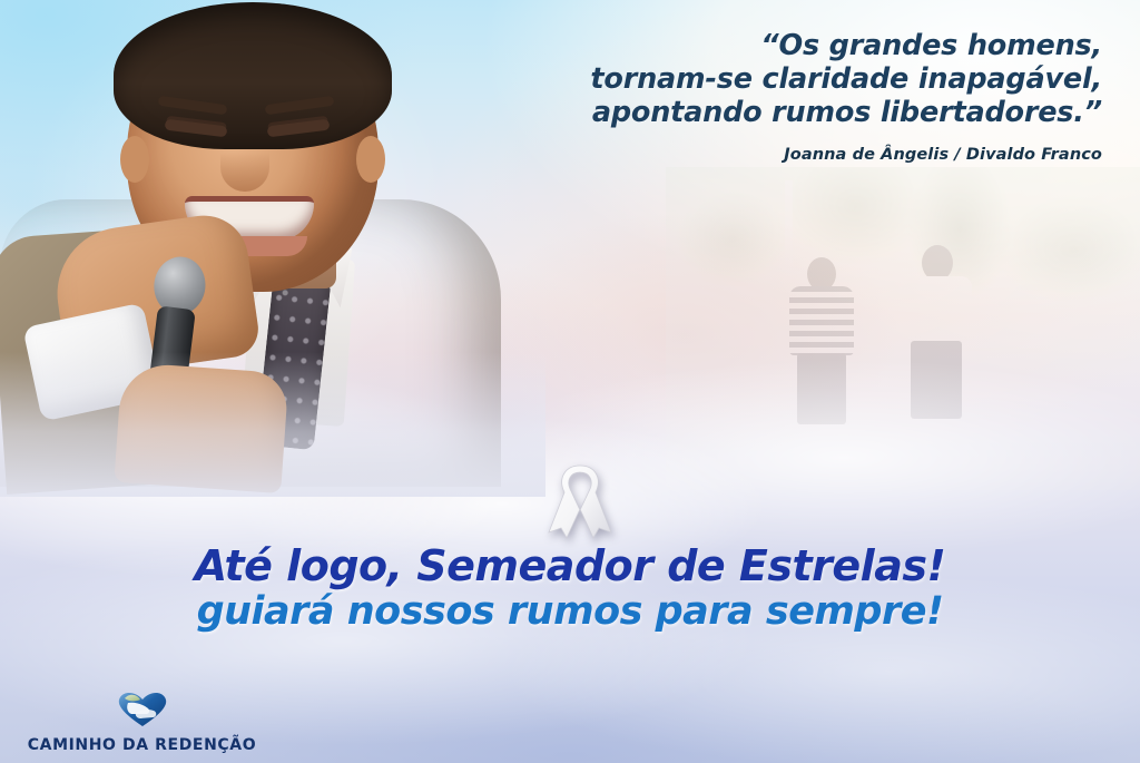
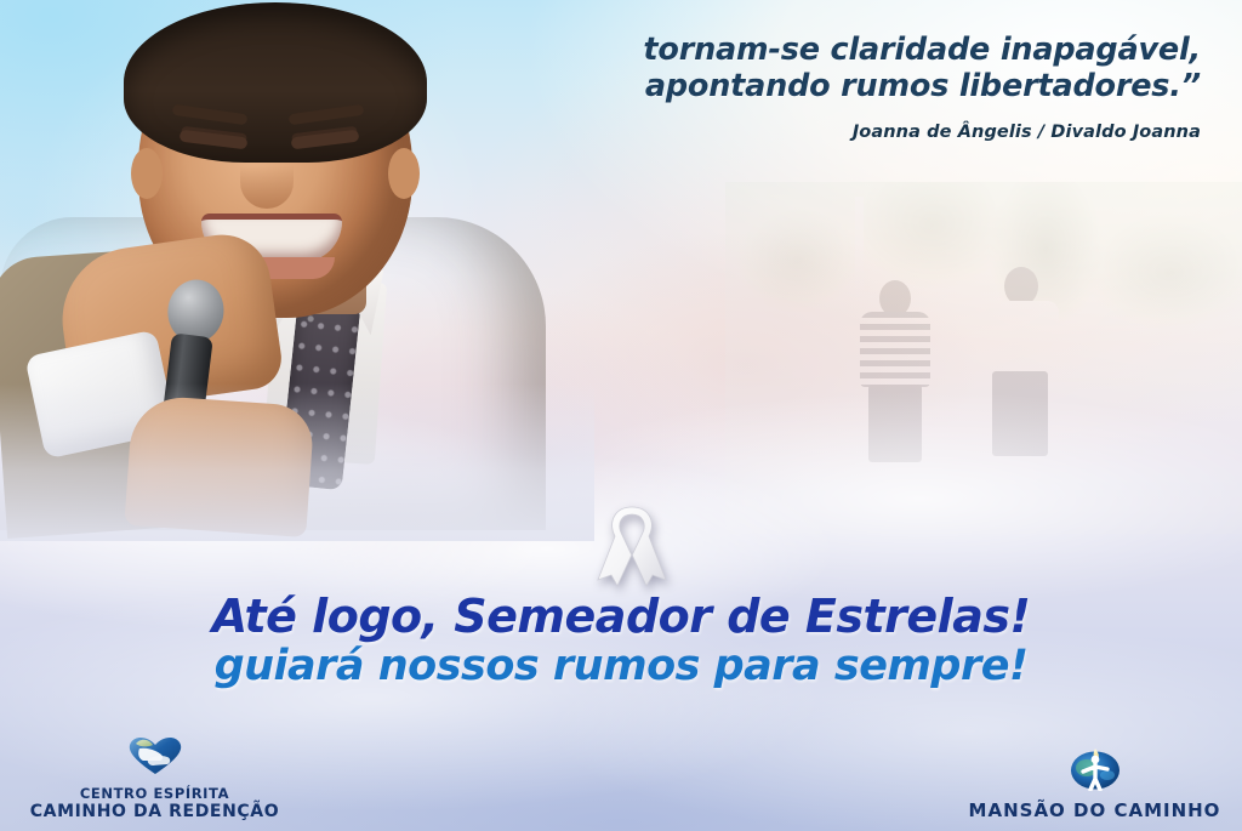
- “Os grandes homens,
  tornam-se claridade inapagável,
  apontando rumos libertadores.”
- Joanna de Ângelis / Divaldo Franco
+ Joanna de Ângelis / Divaldo Joanna
  Até logo, Semeador de Estrelas!
  guiará nossos rumos para sempre!
+ CENTRO ESPÍRITA
  CAMINHO DA REDENÇÃO
+ MANSÃO DO CAMINHO
